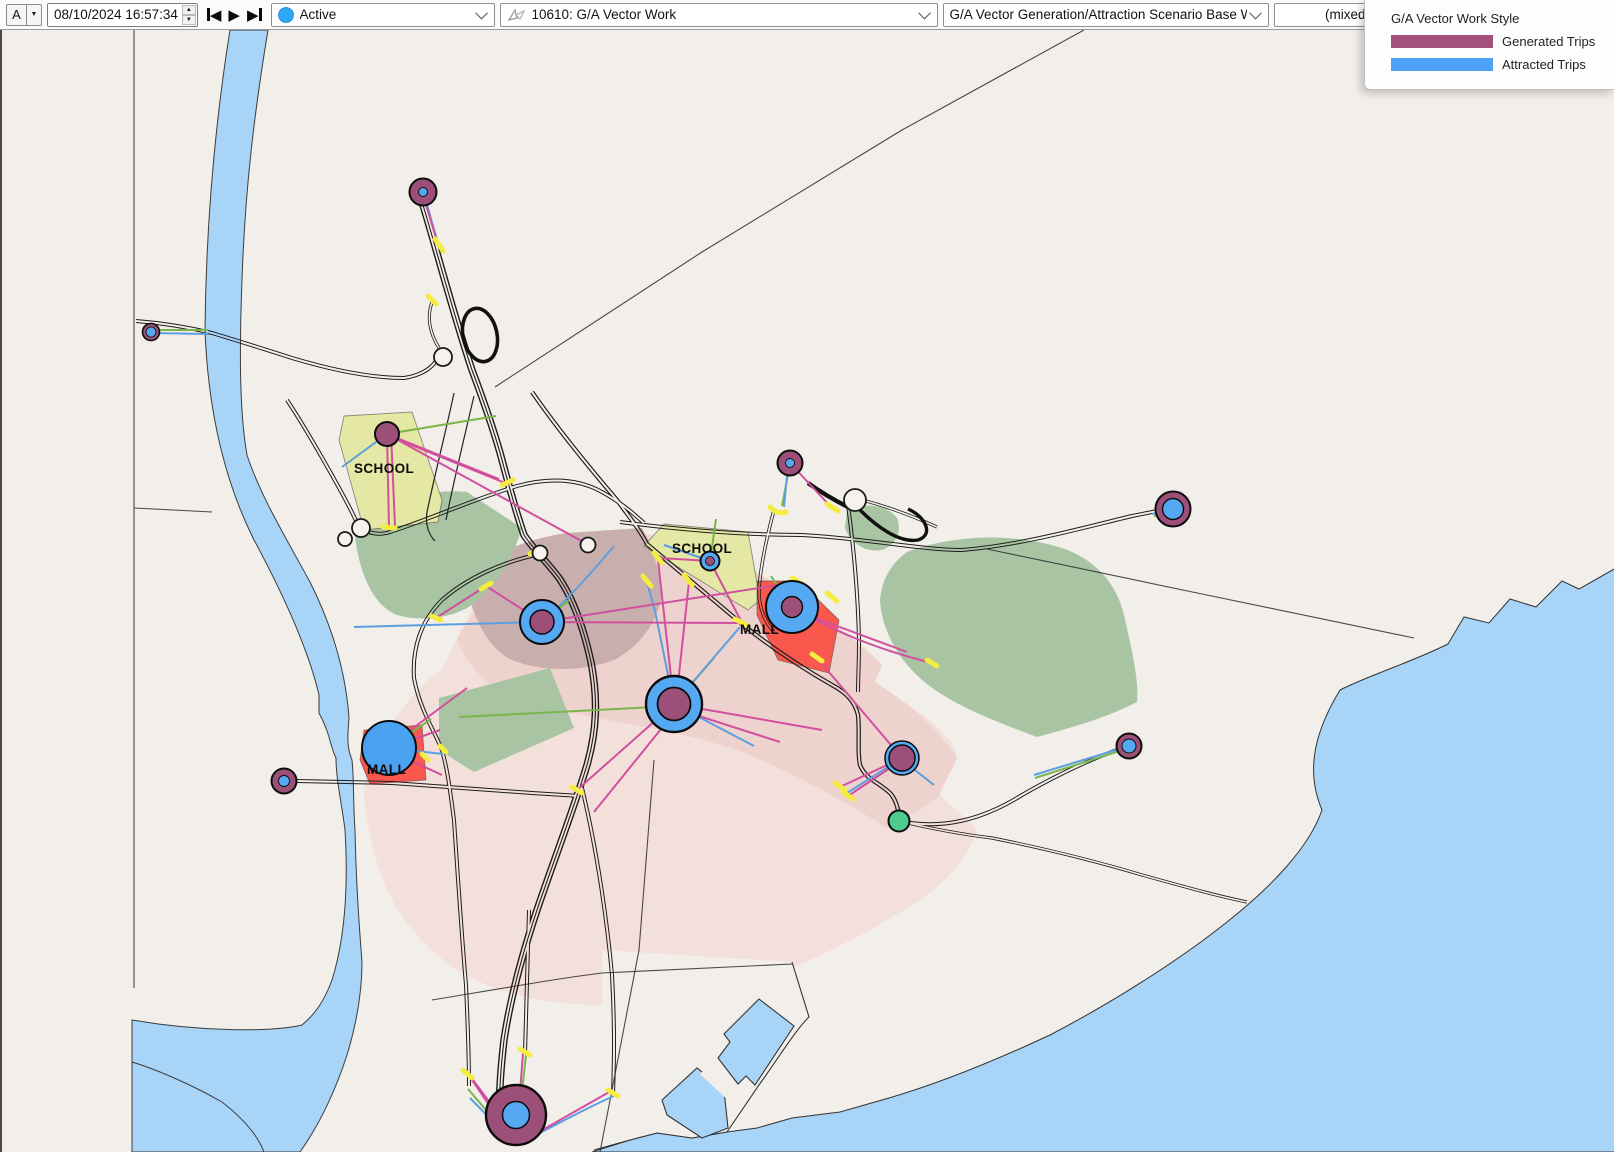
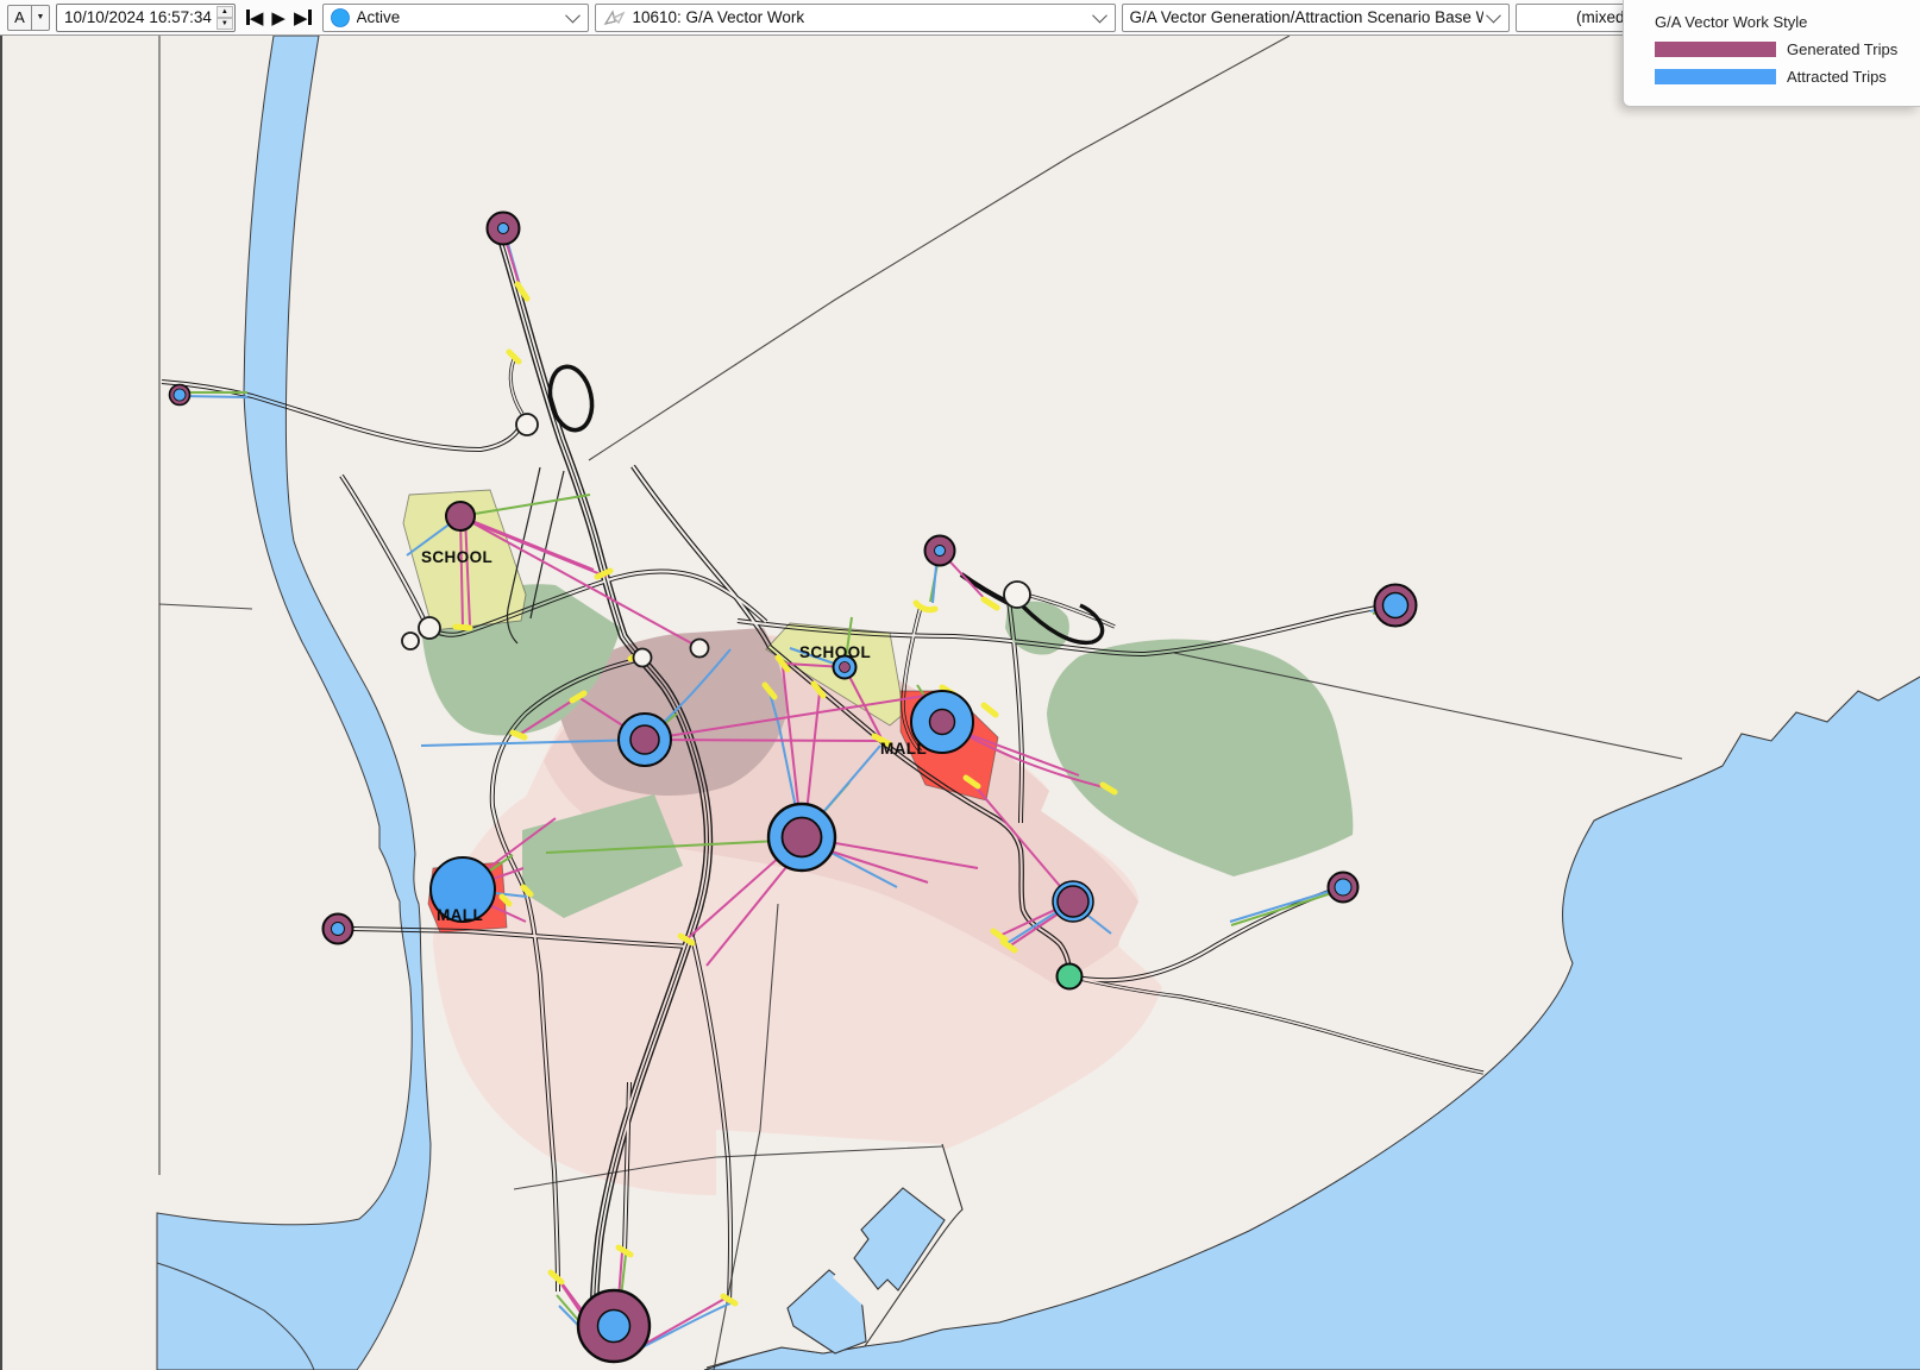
  A
- 08/10/2024 16:57:34
+ 10/10/2024 16:57:34
  ◀
  ▶
  ▶
  Active
  10610: G/A Vector Work
  G/A Vector Generation/Attraction Scenario Base
  (mixed
  G/A Vector Work Style
  Generated Trips
  Attracted Trips
  SCHOOL
  SCHOOL
  MALL
  MALL
